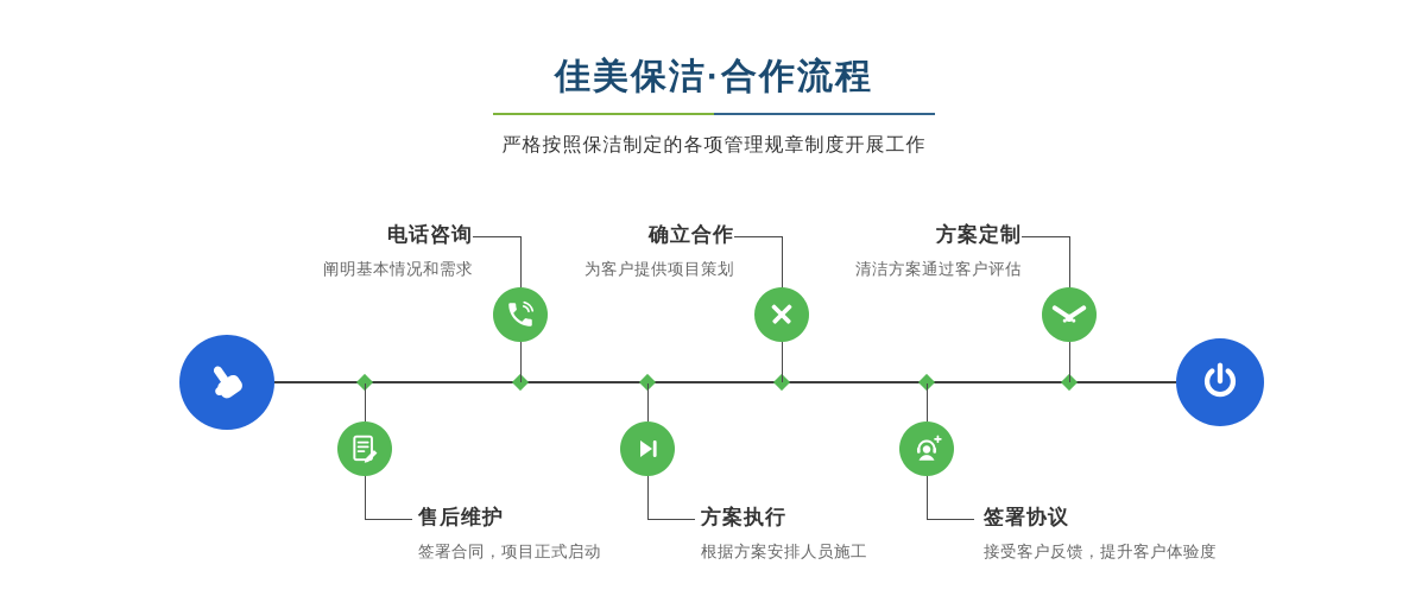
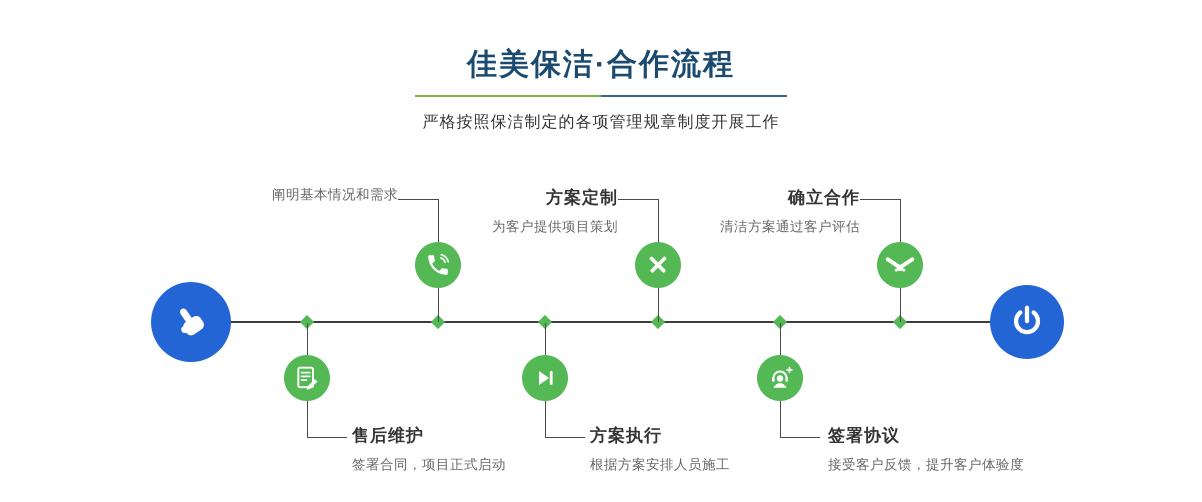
  佳美保洁·合作流程
  严格按照保洁制定的各项管理规章制度开展工作
- 电话咨询
  阐明基本情况和需求
- 确立合作
+ 方案定制
  为客户提供项目策划
- 方案定制
+ 确立合作
  清洁方案通过客户评估
  售后维护
  签署合同，项目正式启动
  方案执行
  根据方案安排人员施工
  签署协议
  接受客户反馈，提升客户体验度
